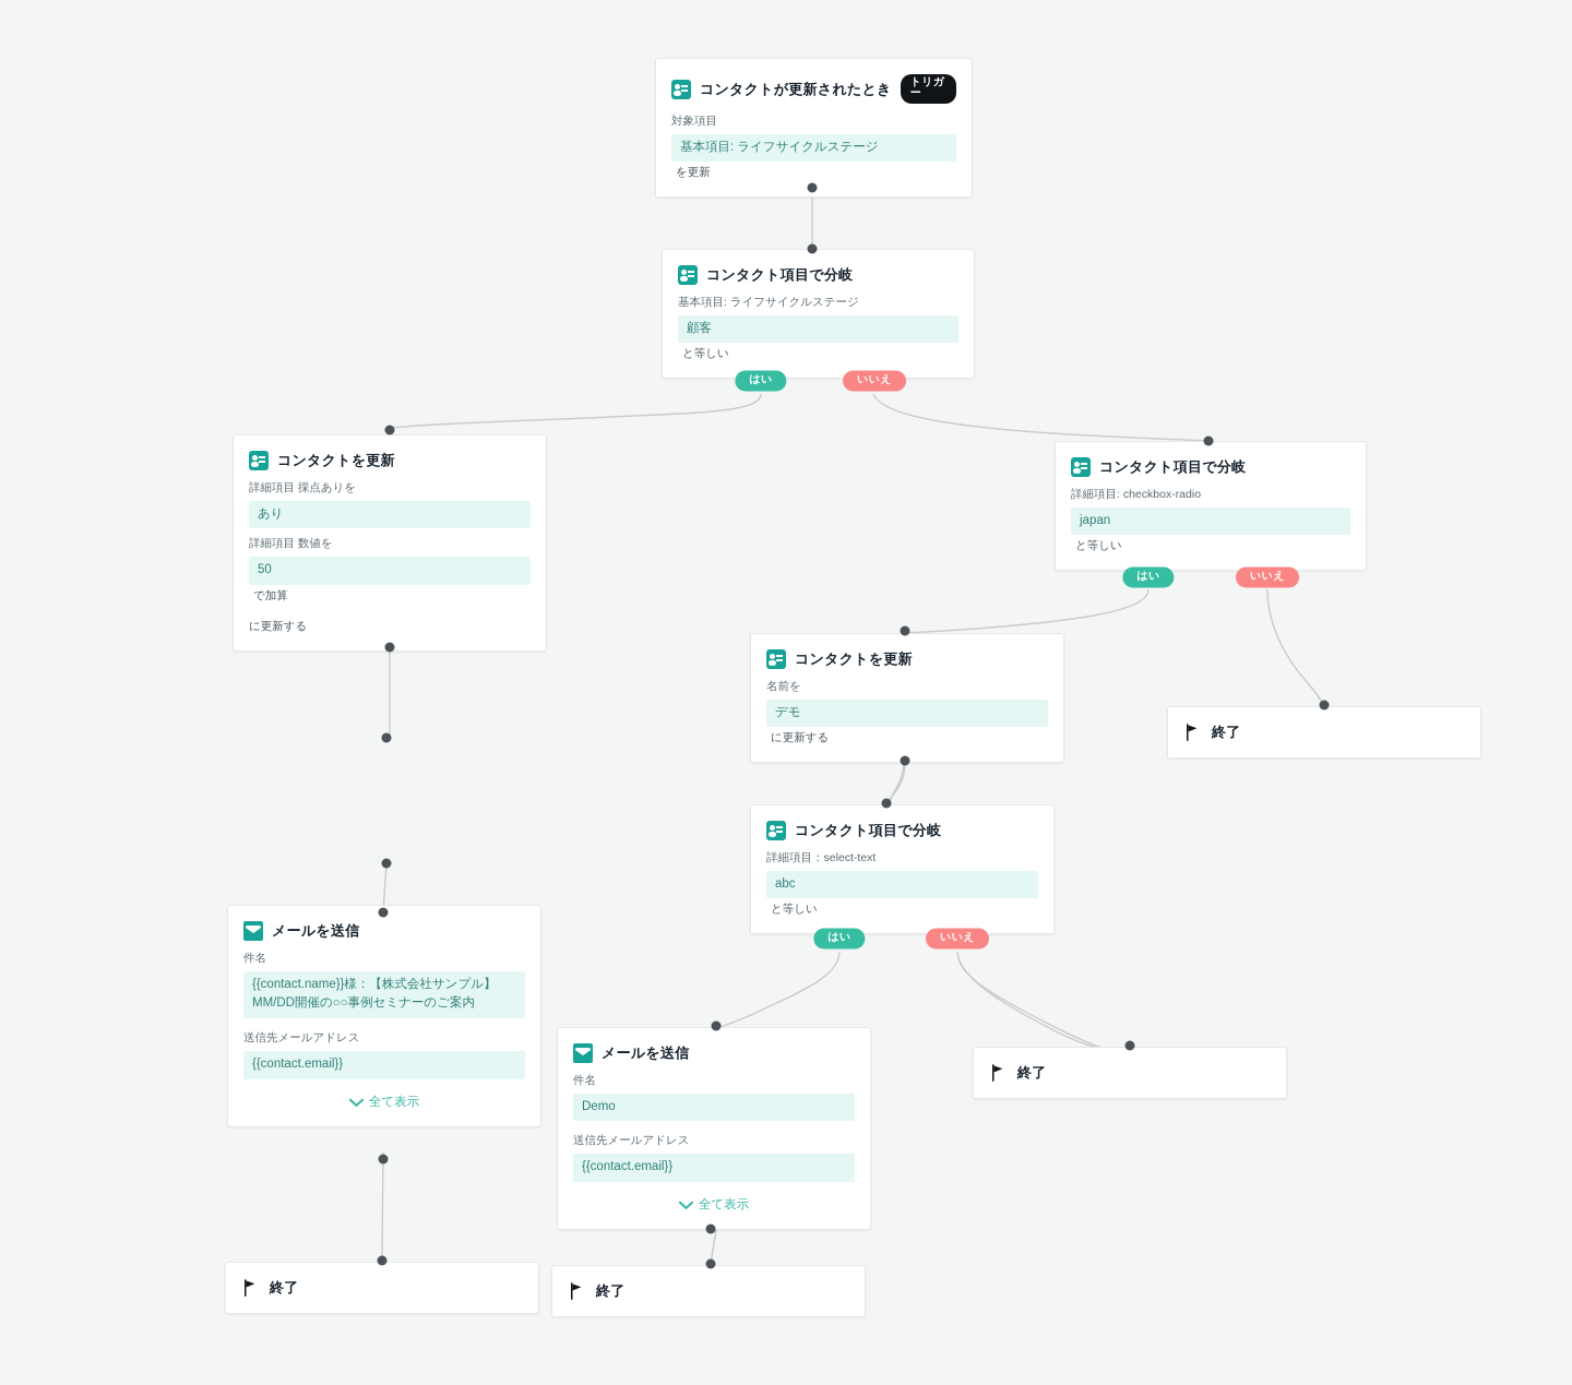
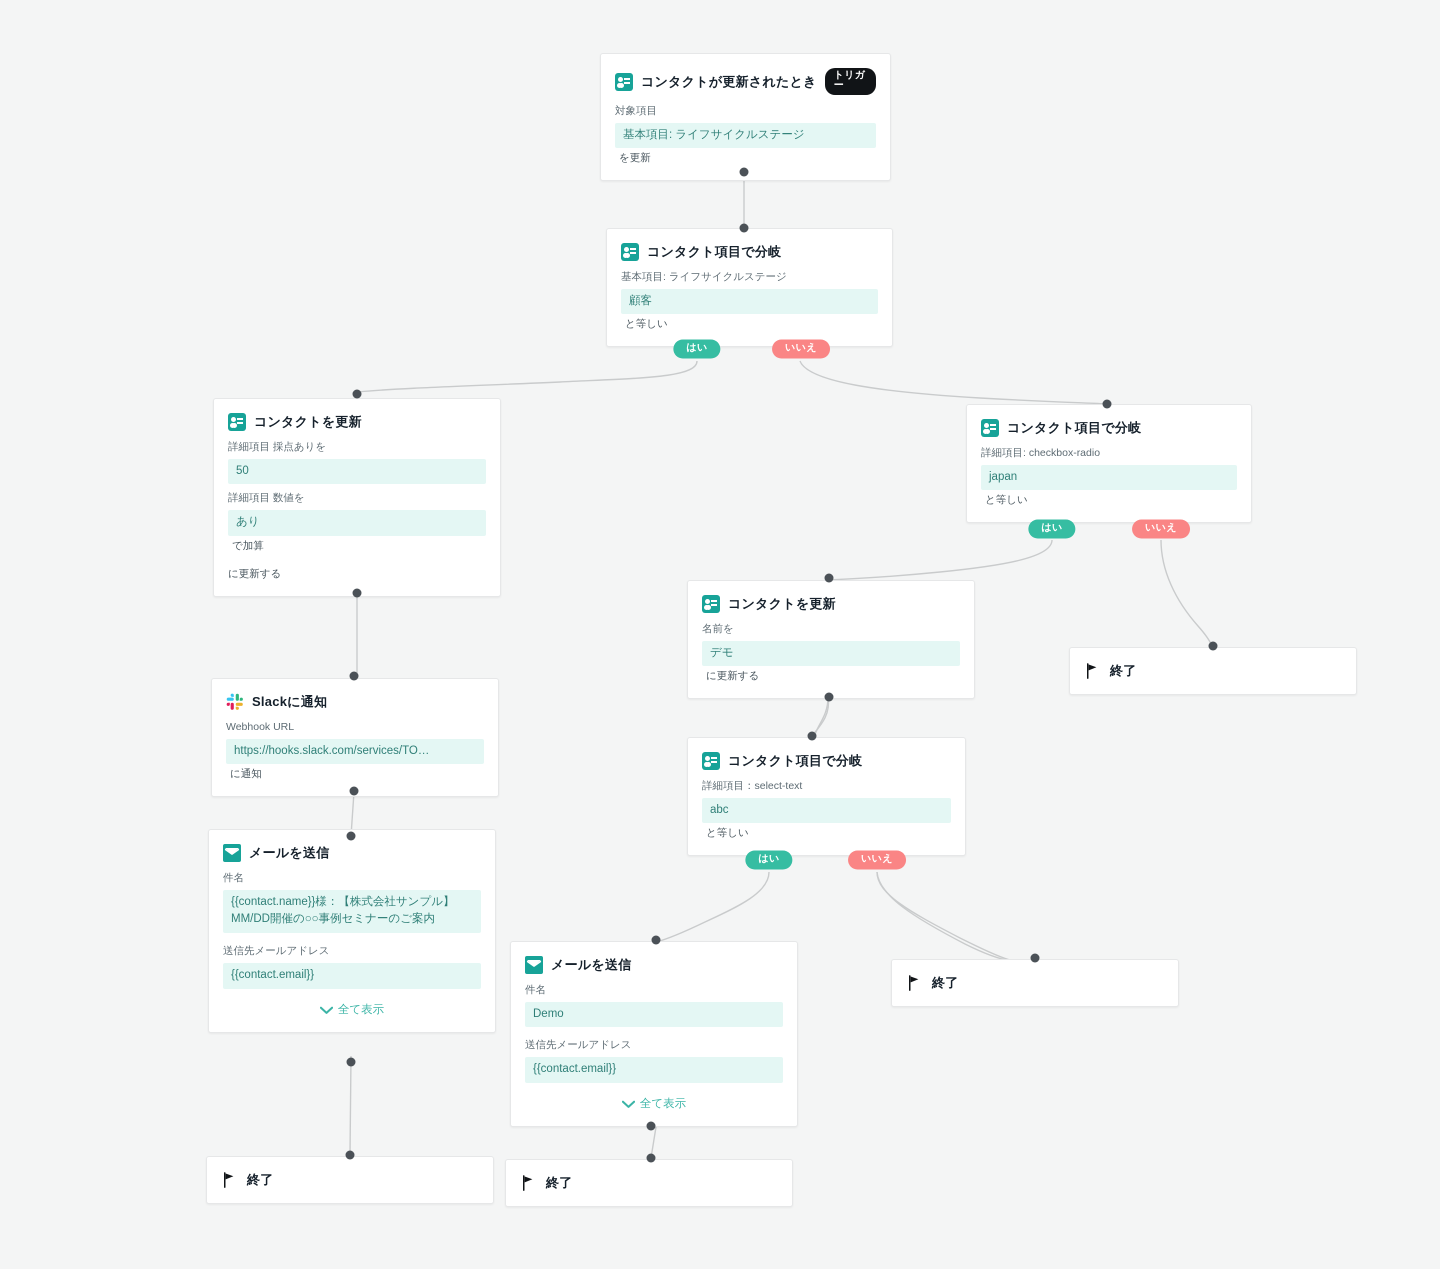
  コンタクトが更新されたとき
  トリガー
  対象項目
  基本項目: ライフサイクルステージ
  を更新
  コンタクト項目で分岐
  基本項目: ライフサイクルステージ
  顧客
  と等しい
  はい
  いいえ
  コンタクトを更新
  詳細項目 採点ありを
- あり
+ 50
  詳細項目 数値を
- 50
+ あり
  で加算
  に更新する
  コンタクト項目で分岐
  詳細項目: checkbox-radio
  japan
  と等しい
  はい
  いいえ
+ Slackに通知
+ Webhook URL
+ https://hooks.slack.com/services/TO…
+ に通知
  コンタクトを更新
  名前を
  デモ
  に更新する
  終了
  コンタクト項目で分岐
  詳細項目：select-text
  abc
  と等しい
  はい
  いいえ
  メールを送信
  件名
  {{contact.name}}様：【株式会社サンプル】MM/DD開催の○○事例セミナーのご案内
  送信先メールアドレス
  {{contact.email}}
  全て表示
  メールを送信
  件名
  Demo
  送信先メールアドレス
  {{contact.email}}
  全て表示
  終了
  終了
  終了
